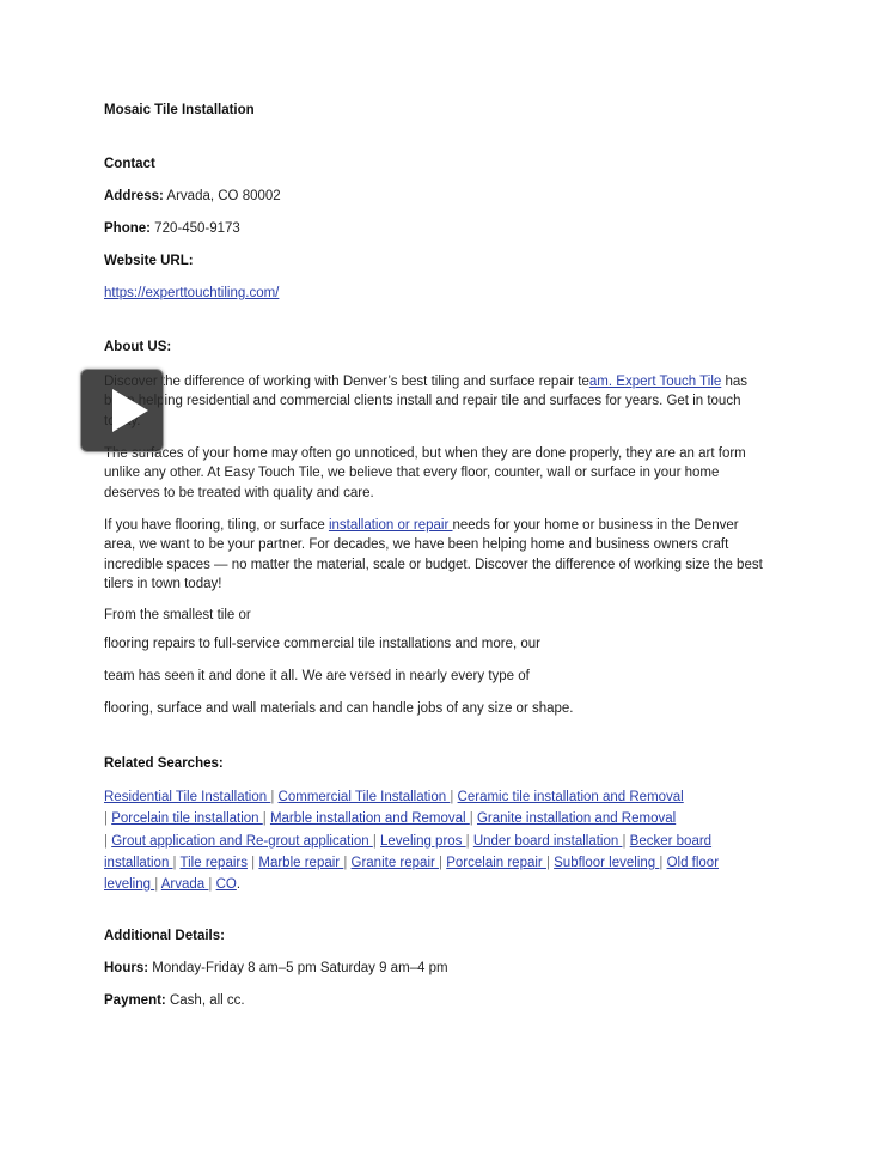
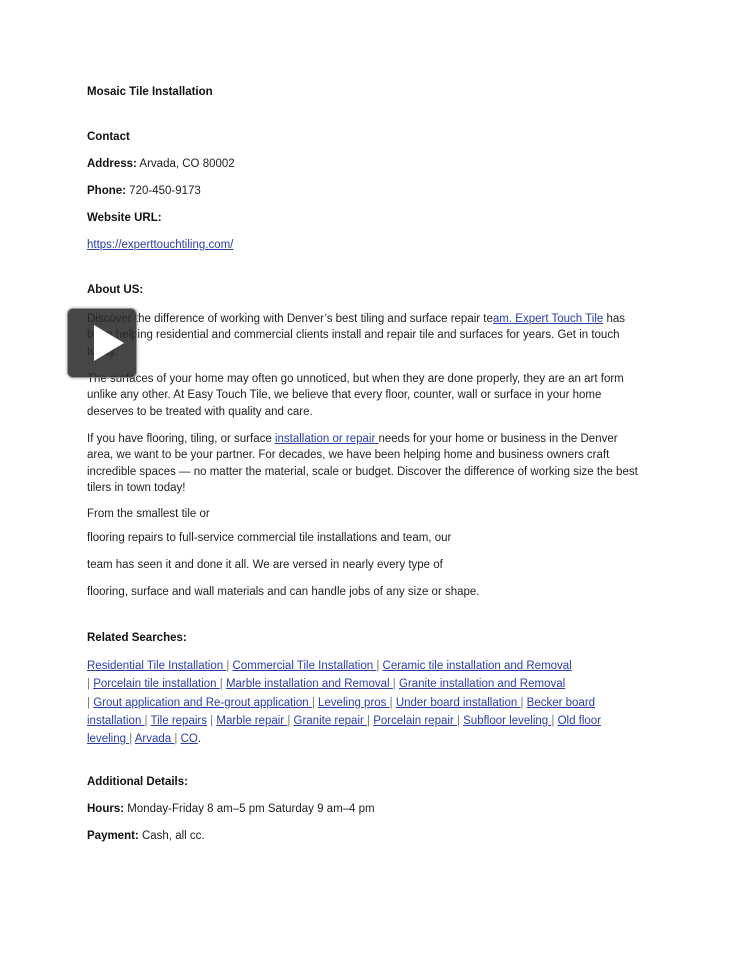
  Mosaic Tile Installation
  Contact
  Address: Arvada, CO 80002
  Phone: 720-450-9173
  Website URL:
  https://experttouchtiling.com/
  About US:
  Discover the difference of working with Denver’s best tiling and surface repair team. Expert Touch Tile has been helping residential and commercial clients install and repair tile and surfaces for years. Get in touch today.
  The surfaces of your home may often go unnoticed, but when they are done properly, they are an art form unlike any other. At Easy Touch Tile, we believe that every floor, counter, wall or surface in your home deserves to be treated with quality and care.
  If you have flooring, tiling, or surface installation or repair needs for your home or business in the Denver area, we want to be your partner. For decades, we have been helping home and business owners craft incredible spaces — no matter the material, scale or budget. Discover the difference of working size the best tilers in town today!
  From the smallest tile or
- flooring repairs to full-service commercial tile installations and more, our
+ flooring repairs to full-service commercial tile installations and team, our
  team has seen it and done it all. We are versed in nearly every type of
  flooring, surface and wall materials and can handle jobs of any size or shape.
  Related Searches:
  Residential Tile Installation | Commercial Tile Installation | Ceramic tile installation and Removal
  | Porcelain tile installation | Marble installation and Removal | Granite installation and Removal
  | Grout application and Re-grout application | Leveling pros | Under board installation | Becker board installation | Tile repairs | Marble repair | Granite repair | Porcelain repair | Subfloor leveling | Old floor leveling | Arvada | CO.
  Additional Details:
  Hours: Monday-Friday 8 am–5 pm Saturday 9 am–4 pm
  Payment: Cash, all cc.
